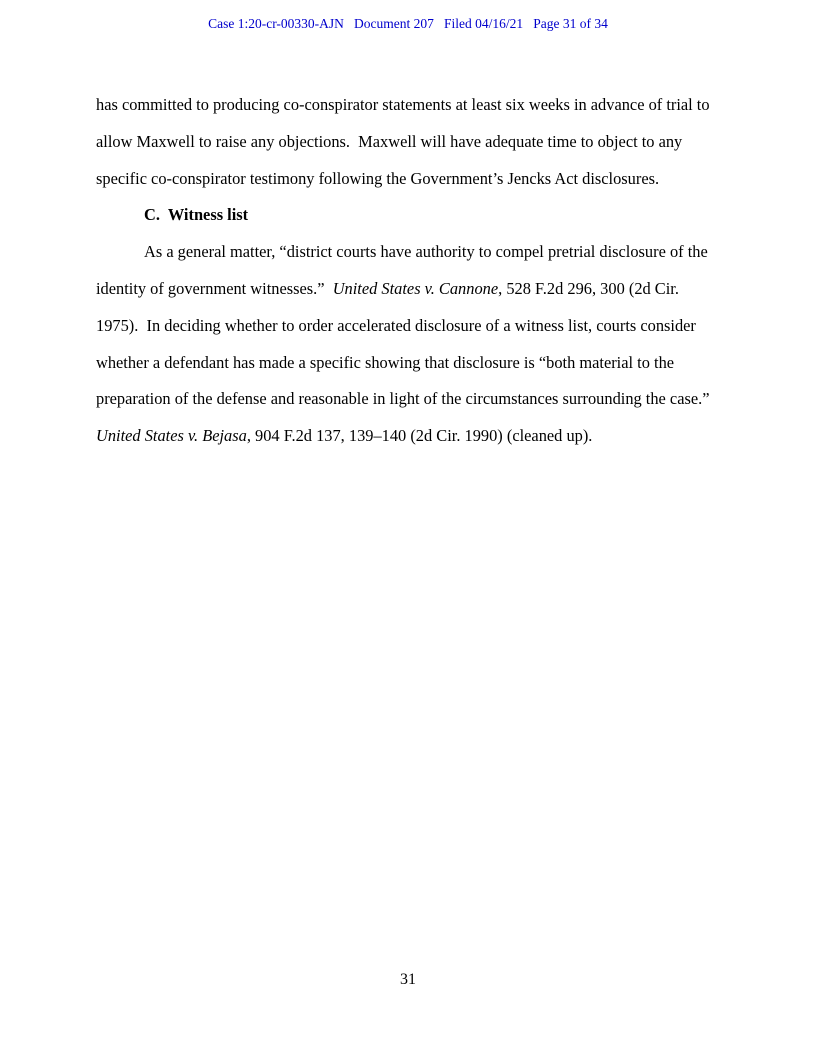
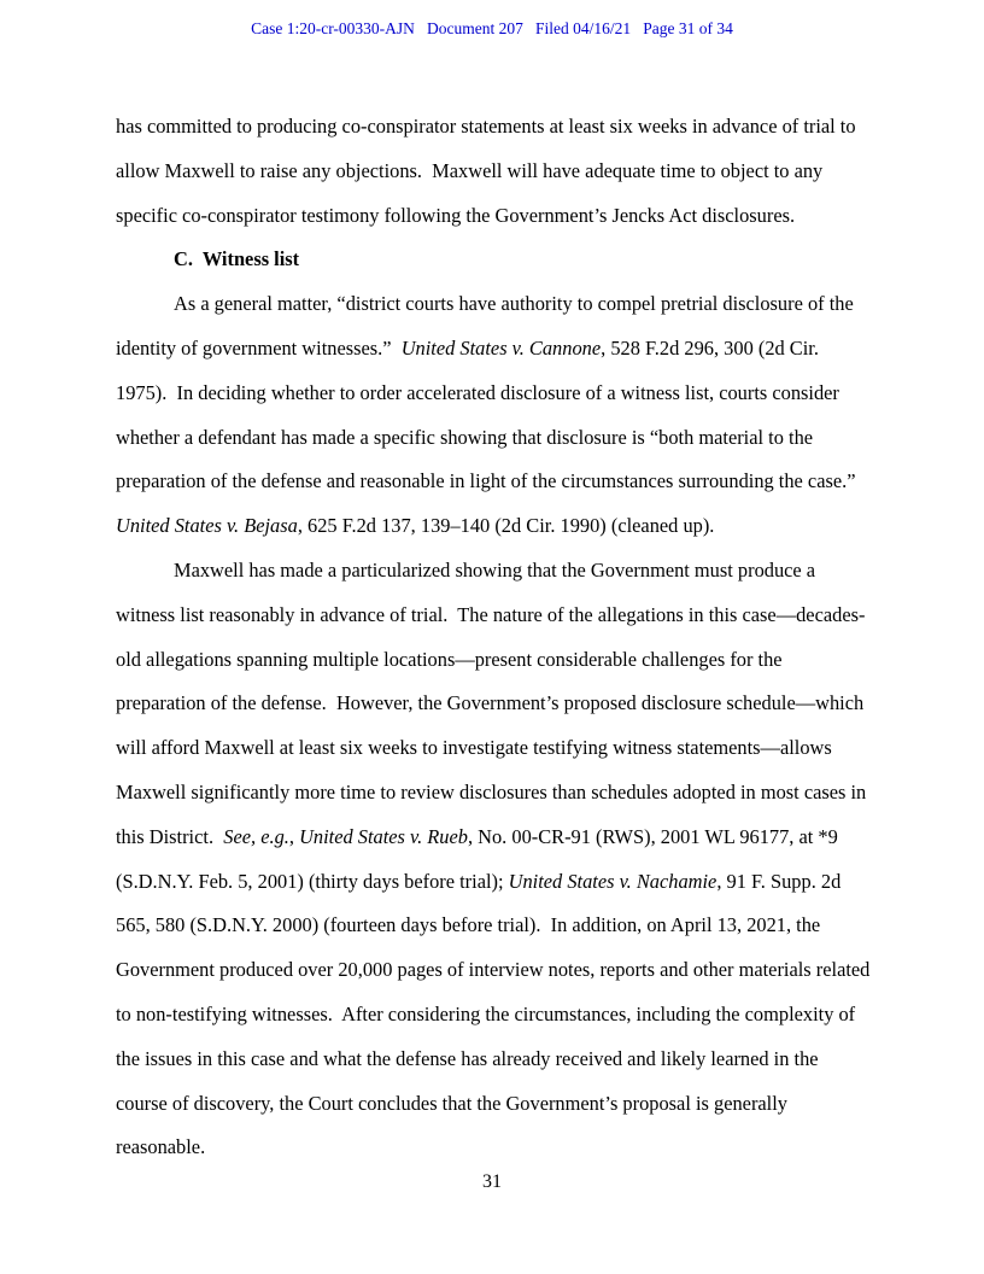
  Case 1:20-cr-00330-AJN Document 207 Filed 04/16/21 Page 31 of 34
  has committed to producing co-conspirator statements at least six weeks in advance of trial to allow Maxwell to raise any objections. Maxwell will have adequate time to object to any specific co-conspirator testimony following the Government’s Jencks Act disclosures.
  C. Witness list
- As a general matter, “district courts have authority to compel pretrial disclosure of the identity of government witnesses.” United States v. Cannone, 528 F.2d 296, 300 (2d Cir. 1975). In deciding whether to order accelerated disclosure of a witness list, courts consider whether a defendant has made a specific showing that disclosure is “both material to the preparation of the defense and reasonable in light of the circumstances surrounding the case.” United States v. Bejasa, 904 F.2d 137, 139–140 (2d Cir. 1990) (cleaned up).
+ As a general matter, “district courts have authority to compel pretrial disclosure of the identity of government witnesses.” United States v. Cannone, 528 F.2d 296, 300 (2d Cir. 1975). In deciding whether to order accelerated disclosure of a witness list, courts consider whether a defendant has made a specific showing that disclosure is “both material to the preparation of the defense and reasonable in light of the circumstances surrounding the case.” United States v. Bejasa, 625 F.2d 137, 139–140 (2d Cir. 1990) (cleaned up).
+ Maxwell has made a particularized showing that the Government must produce a witness list reasonably in advance of trial. The nature of the allegations in this case—decades-old allegations spanning multiple locations—present considerable challenges for the preparation of the defense. However, the Government’s proposed disclosure schedule—which will afford Maxwell at least six weeks to investigate testifying witness statements—allows Maxwell significantly more time to review disclosures than schedules adopted in most cases in this District. See, e.g., United States v. Rueb, No. 00-CR-91 (RWS), 2001 WL 96177, at *9 (S.D.N.Y. Feb. 5, 2001) (thirty days before trial); United States v. Nachamie, 91 F. Supp. 2d 565, 580 (S.D.N.Y. 2000) (fourteen days before trial). In addition, on April 13, 2021, the Government produced over 20,000 pages of interview notes, reports and other materials related to non-testifying witnesses. After considering the circumstances, including the complexity of the issues in this case and what the defense has already received and likely learned in the course of discovery, the Court concludes that the Government’s proposal is generally reasonable.
  31
